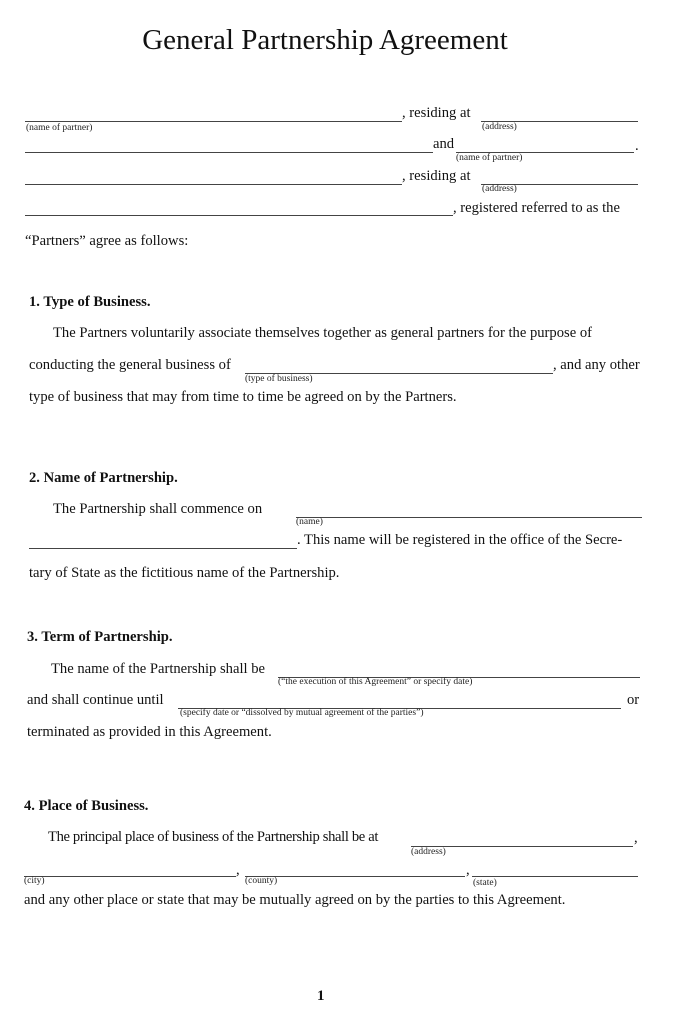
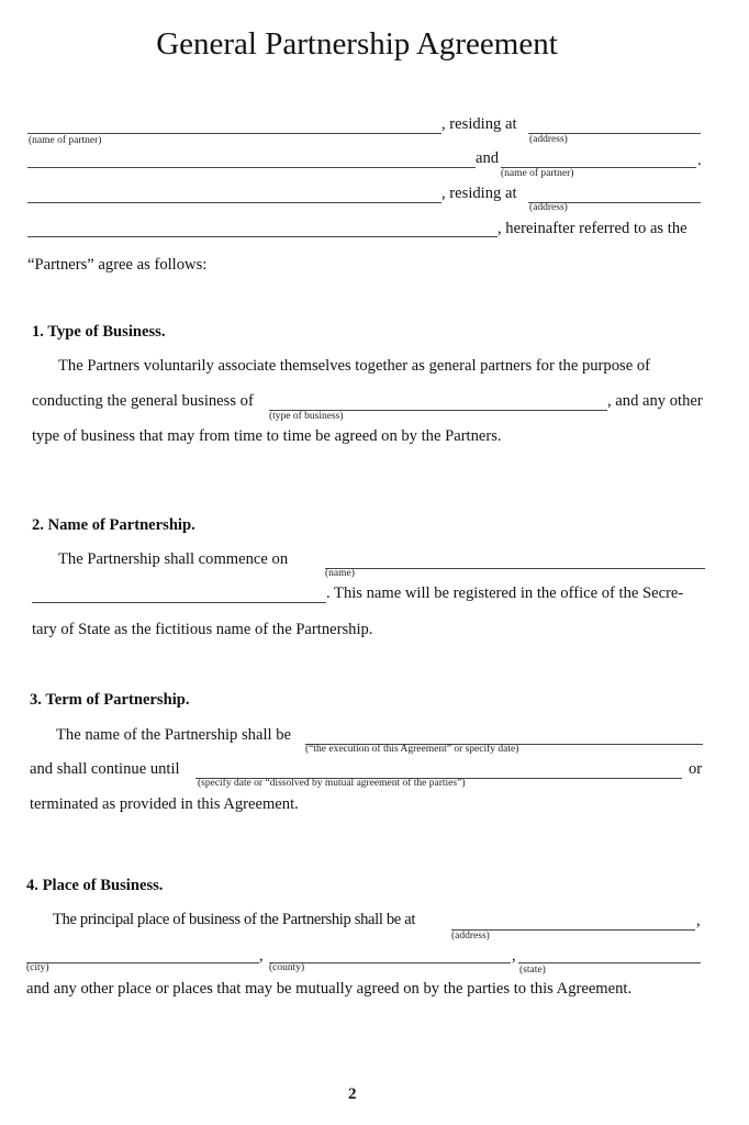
  General Partnership Agreement
  (name of partner)
  , residing at
  (address)
  and
  .
  (name of partner)
  , residing at
  (address)
- , registered referred to as the
+ , hereinafter referred to as the
  “Partners” agree as follows:
  1. Type of Business.
  The Partners voluntarily associate themselves together as general partners for the purpose of
  conducting the general business of
  (type of business)
  , and any other
  type of business that may from time to time be agreed on by the Partners.
  2. Name of Partnership.
  The Partnership shall commence on
  (name)
  . This name will be registered in the office of the Secre-
  tary of State as the fictitious name of the Partnership.
  3. Term of Partnership.
  The name of the Partnership shall be
  (“the execution of this Agreement” or specify date)
  and shall continue until
  (specify date or “dissolved by mutual agreement of the parties”)
  or
  terminated as provided in this Agreement.
  4. Place of Business.
  The principal place of business of the Partnership shall be at
  ,
  (address)
  ,
  (city)
  ,
  (county)
  (state)
- and any other place or state that may be mutually agreed on by the parties to this Agreement.
+ and any other place or places that may be mutually agreed on by the parties to this Agreement.
- 1
+ 2
